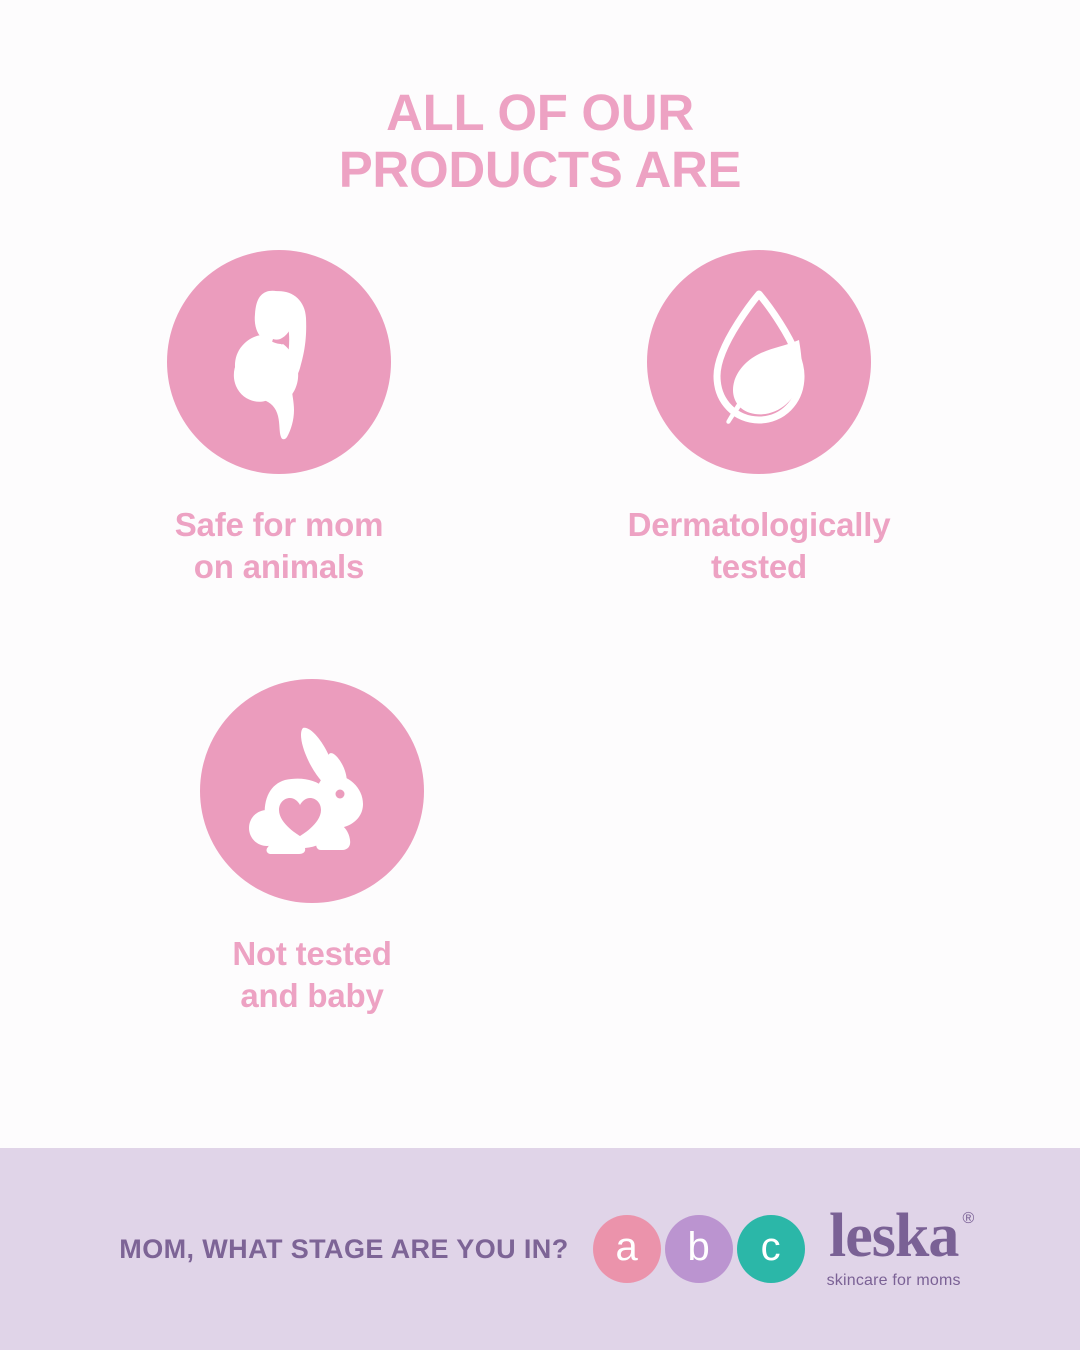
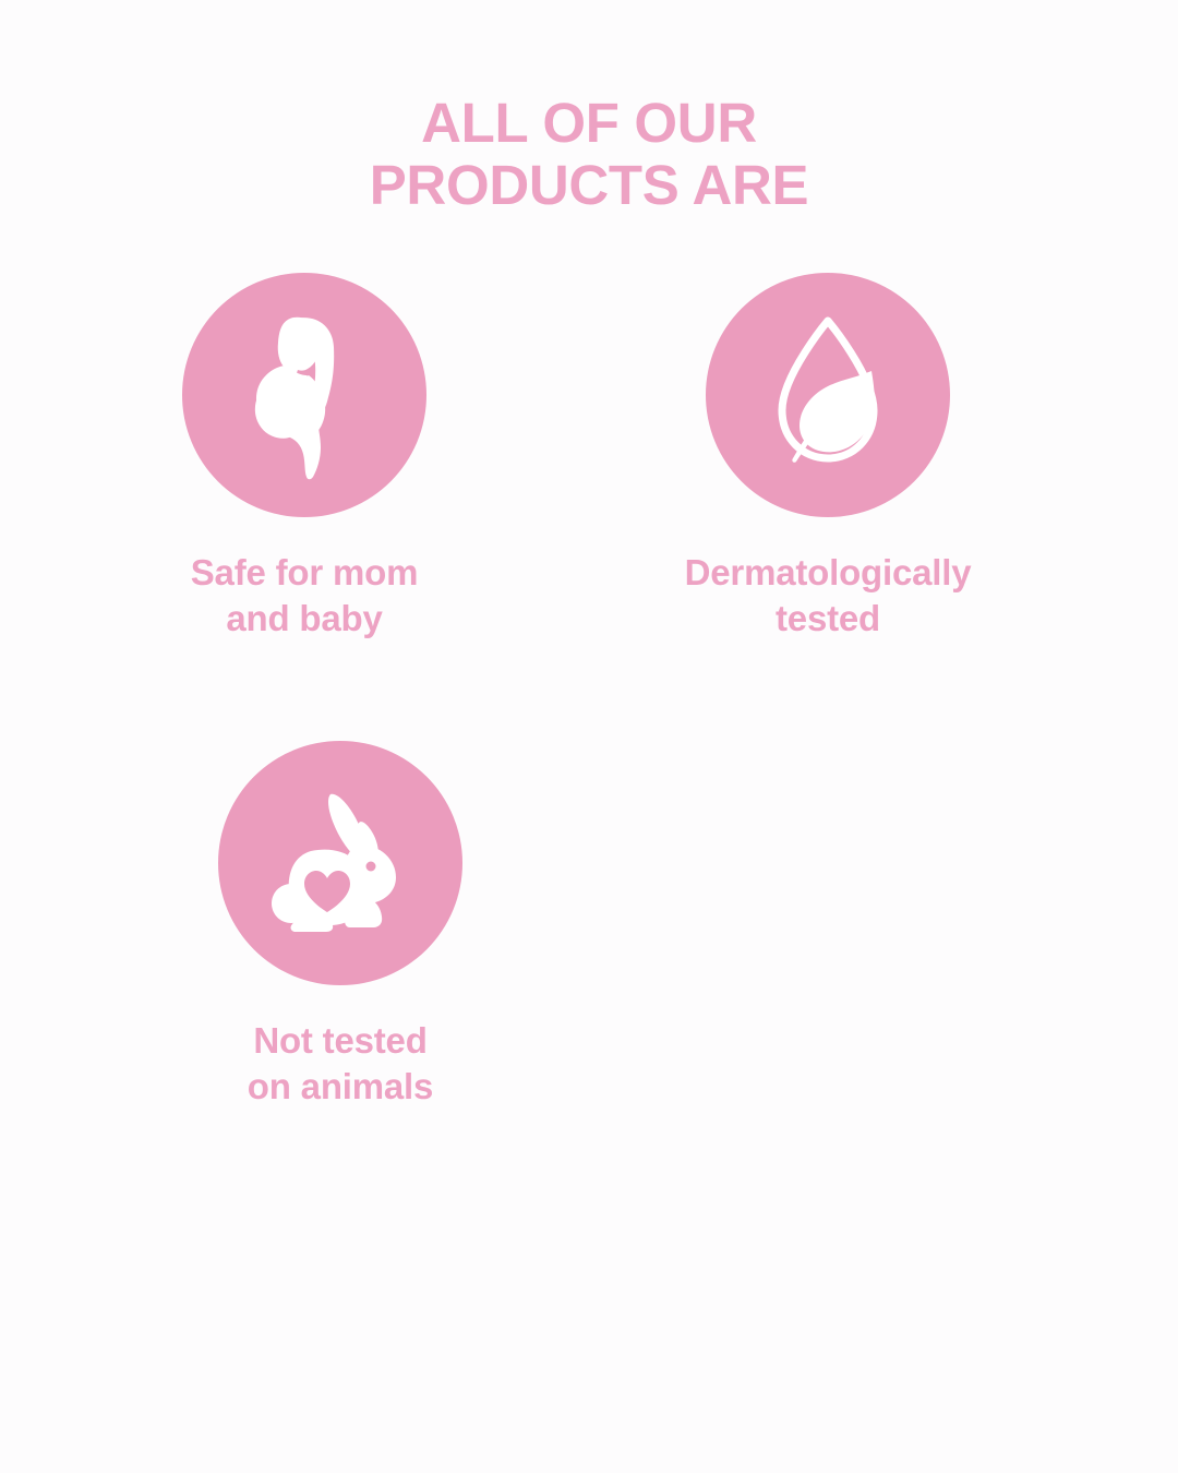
  ALL OF OUR
  PRODUCTS ARE
  Safe for mom
- on animals
+ and baby
  Dermatologically
  tested
  Not tested
- and baby
+ on animals
- MOM, WHAT STAGE ARE YOU IN?
- a
- b
- c
- leska
- ®
- skincare for moms
